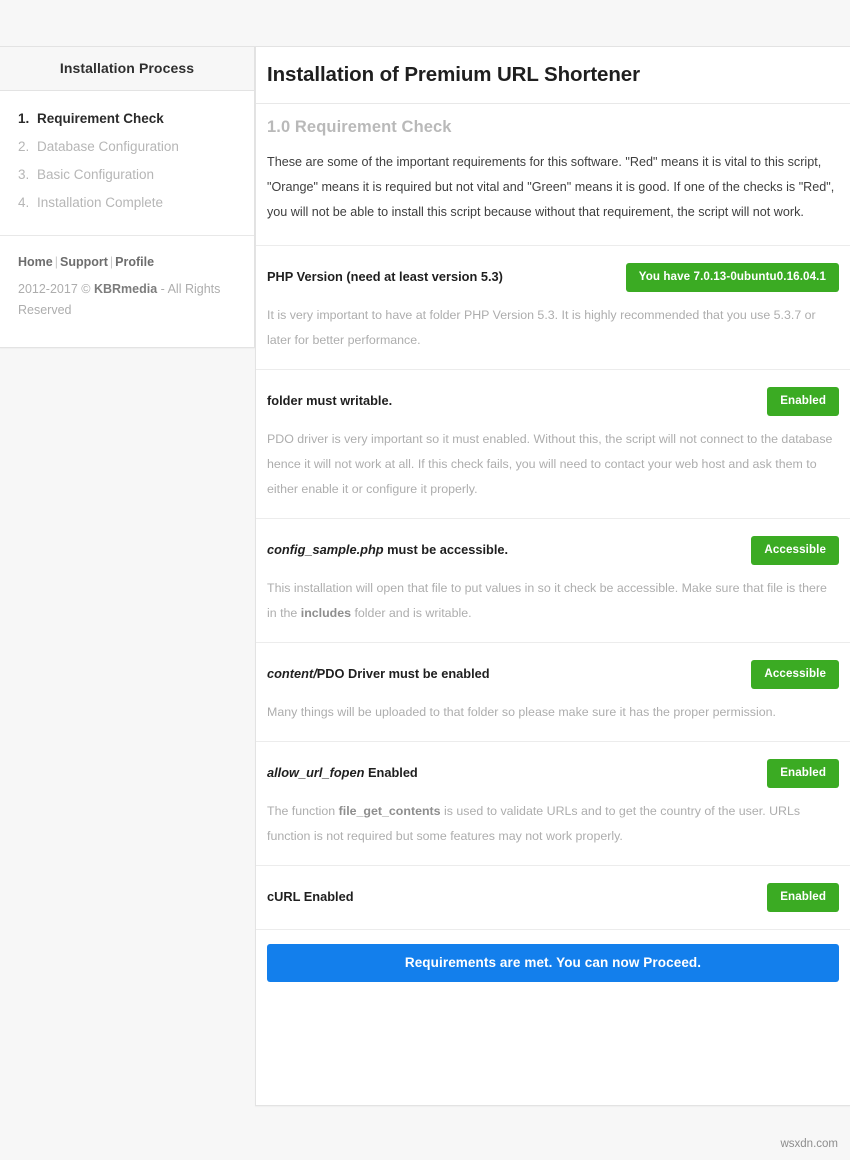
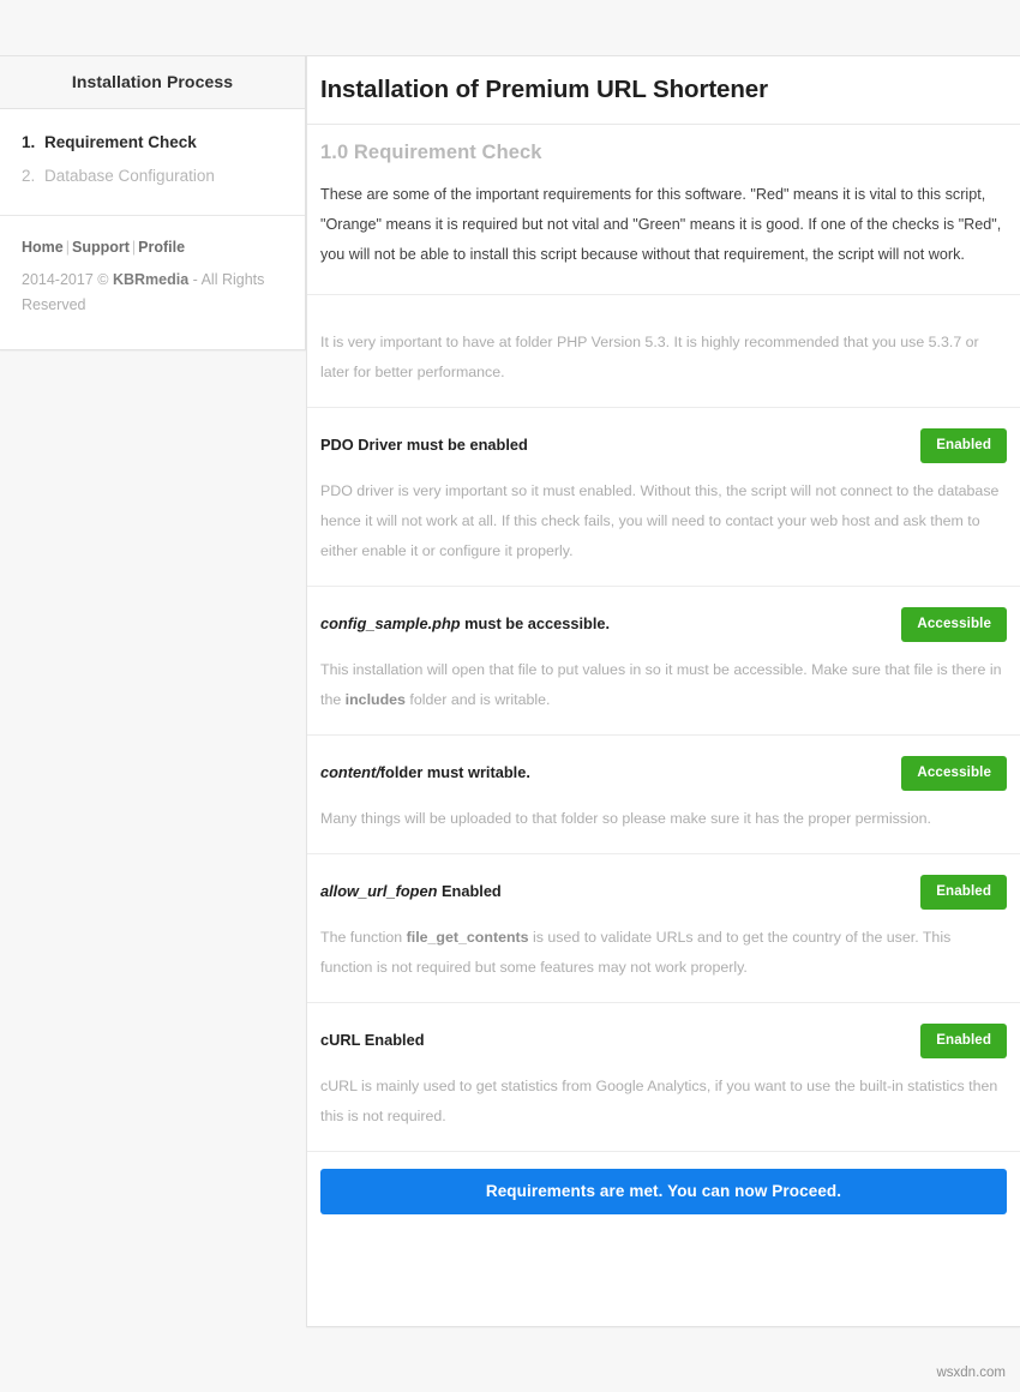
  Installation Process
  1.
  Requirement Check
  2.
  Database Configuration
- 3.
- Basic Configuration
- 4.
- Installation Complete
  Home | Support | Profile
- 2012-2017 © KBRmedia - All Rights Reserved
+ 2014-2017 © KBRmedia - All Rights Reserved
  Installation of Premium URL Shortener
  1.0 Requirement Check
  These are some of the important requirements for this software. "Red" means it is vital to this script, "Orange" means it is required but not vital and "Green" means it is good. If one of the checks is "Red", you will not be able to install this script because without that requirement, the script will not work.
- PHP Version (need at least version 5.3)
- You have 7.0.13-0ubuntu0.16.04.1
  It is very important to have at folder PHP Version 5.3. It is highly recommended that you use 5.3.7 or later for better performance.
- folder must writable.
+ PDO Driver must be enabled
  Enabled
  PDO driver is very important so it must enabled. Without this, the script will not connect to the database hence it will not work at all. If this check fails, you will need to contact your web host and ask them to either enable it or configure it properly.
  config_sample.php must be accessible.
  Accessible
- This installation will open that file to put values in so it check be accessible. Make sure that file is there in the includes folder and is writable.
+ This installation will open that file to put values in so it must be accessible. Make sure that file is there in the includes folder and is writable.
- content/PDO Driver must be enabled
+ content/folder must writable.
  Accessible
  Many things will be uploaded to that folder so please make sure it has the proper permission.
  allow_url_fopen Enabled
  Enabled
- The function file_get_contents is used to validate URLs and to get the country of the user. URLs function is not required but some features may not work properly.
+ The function file_get_contents is used to validate URLs and to get the country of the user. This function is not required but some features may not work properly.
  cURL Enabled
  Enabled
+ cURL is mainly used to get statistics from Google Analytics, if you want to use the built-in statistics then this is not required.
  Requirements are met. You can now Proceed.
  wsxdn.com
